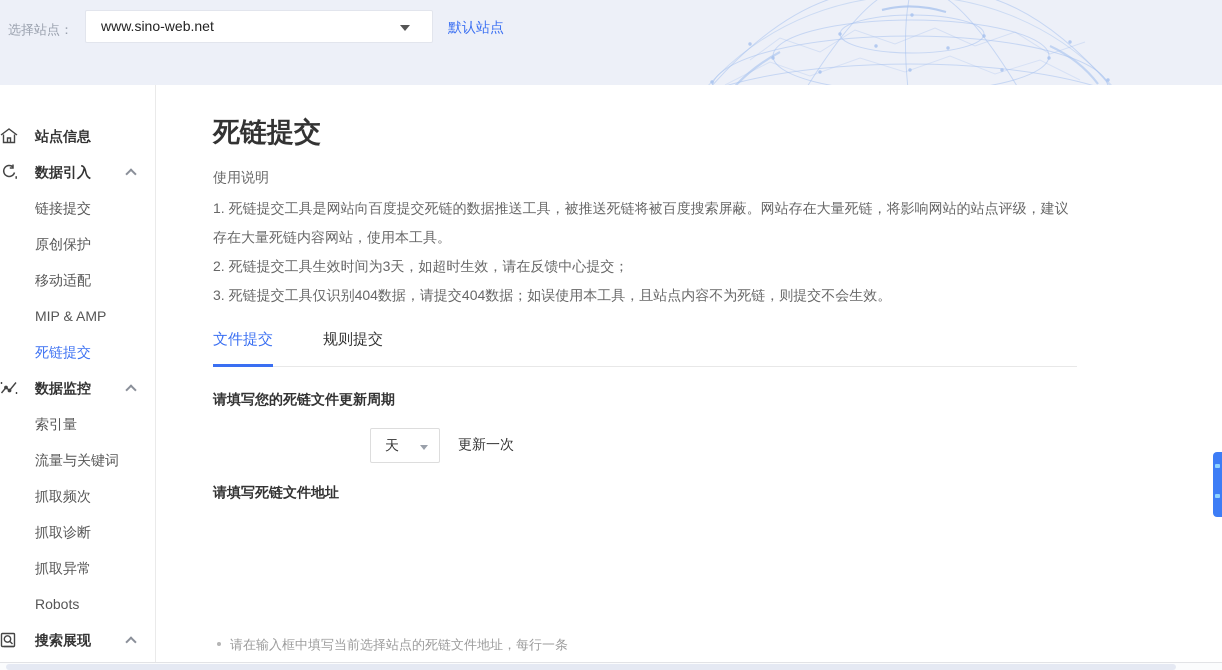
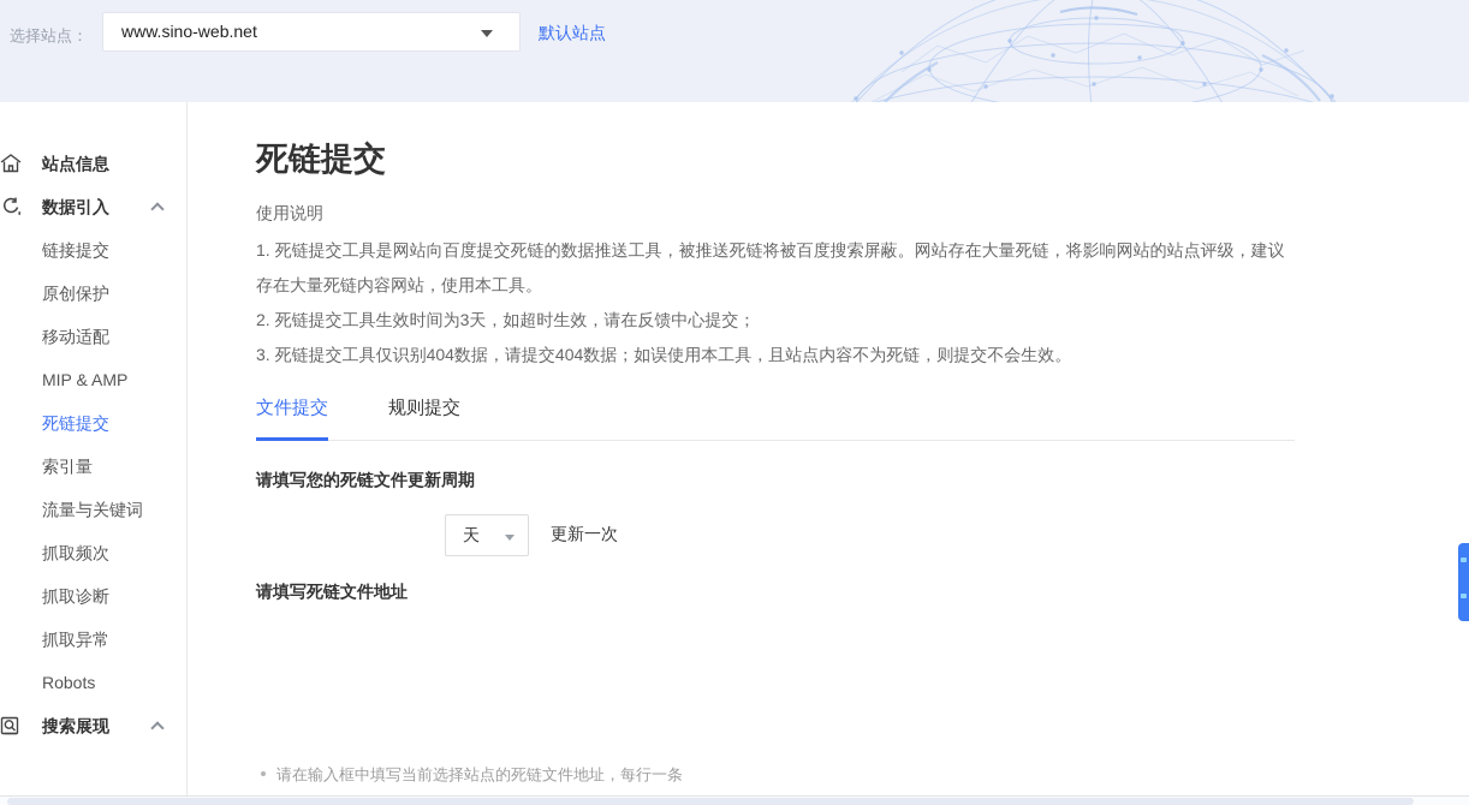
  选择站点：
  www.sino-web.net
  默认站点
  站点信息
  数据引入
  链接提交
  原创保护
  移动适配
  MIP & AMP
  死链提交
- 数据监控
  索引量
  流量与关键词
  抓取频次
  抓取诊断
  抓取异常
  Robots
  搜索展现
  死链提交
  使用说明
  1. 死链提交工具是网站向百度提交死链的数据推送工具，被推送死链将被百度搜索屏蔽。网站存在大量死链，将影响网站的站点评级，建议存在大量死链内容网站，使用本工具。
  2. 死链提交工具生效时间为3天，如超时生效，请在反馈中心提交；
  3. 死链提交工具仅识别404数据，请提交404数据；如误使用本工具，且站点内容不为死链，则提交不会生效。
  文件提交
  规则提交
  请填写您的死链文件更新周期
  天
  更新一次
  请填写死链文件地址
  请在输入框中填写当前选择站点的死链文件地址，每行一条
